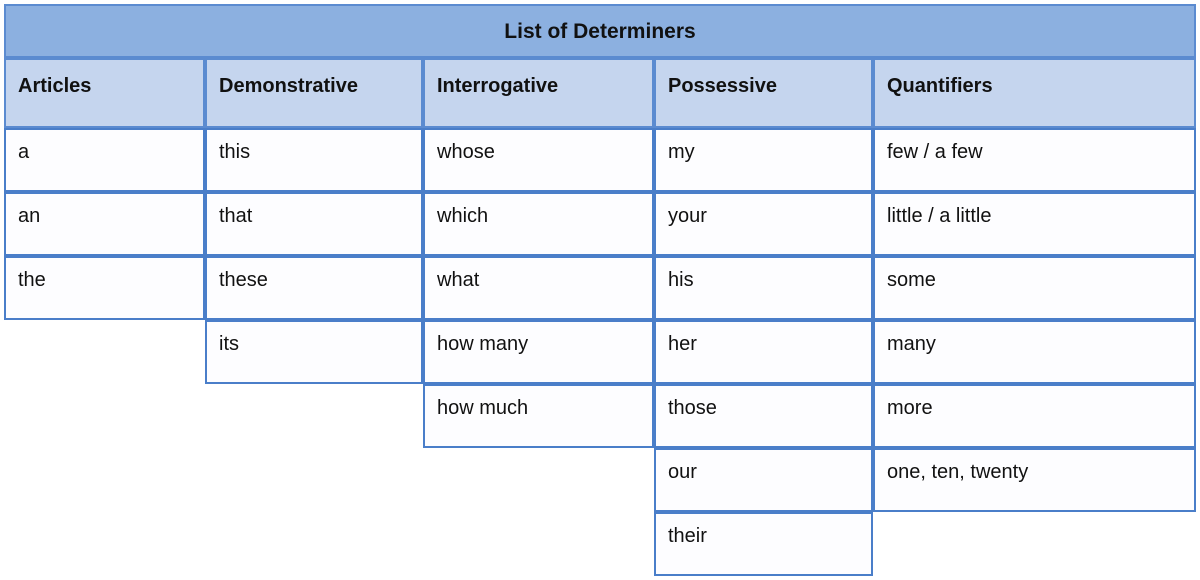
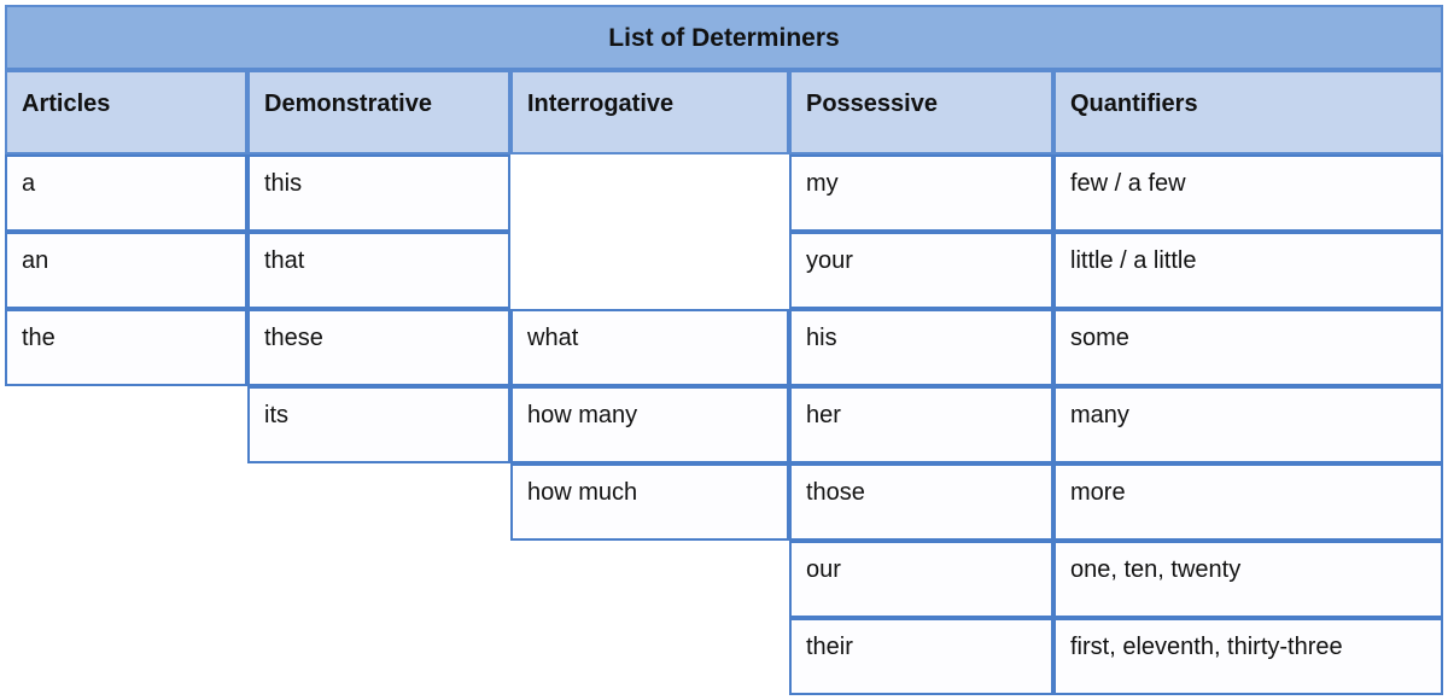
  List of Determiners
  Articles
  a
  an
  the
  Demonstrative
  this
  that
  these
  its
  Interrogative
- whose
- which
  what
  how many
  how much
  Possessive
  my
  your
  his
  her
  those
  our
  their
  Quantifiers
  few / a few
  little / a little
  some
  many
  more
  one, ten, twenty
+ first, eleventh, thirty-three
